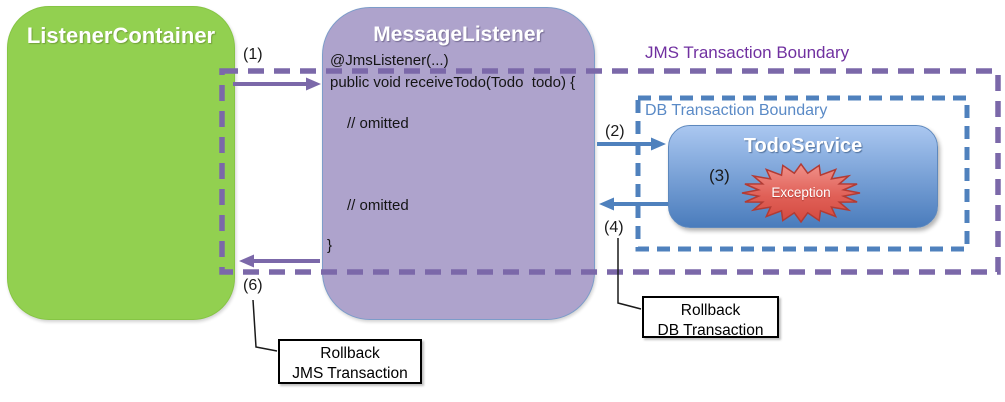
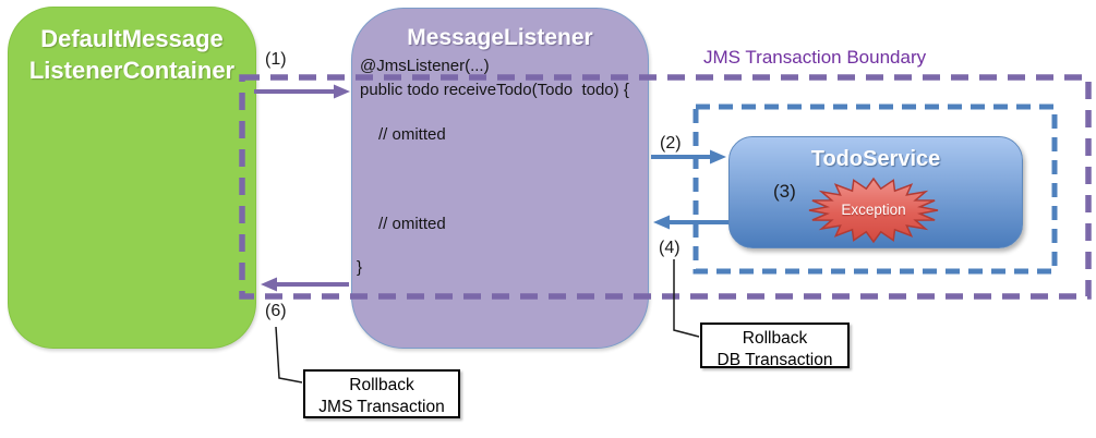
+ DefaultMessage
  ListenerContainer
  MessageListener
  @JmsListener(...)
- public void receiveTodo(Todo todo) {
+ public todo receiveTodo(Todo todo) {
  // omitted
  // omitted
  }
  TodoService
  JMS Transaction Boundary
- DB Transaction Boundary
  (1)
  (2)
  (3)
  (4)
  (6)
  Exception
  Rollback
  DB Transaction
  Rollback
  JMS Transaction
